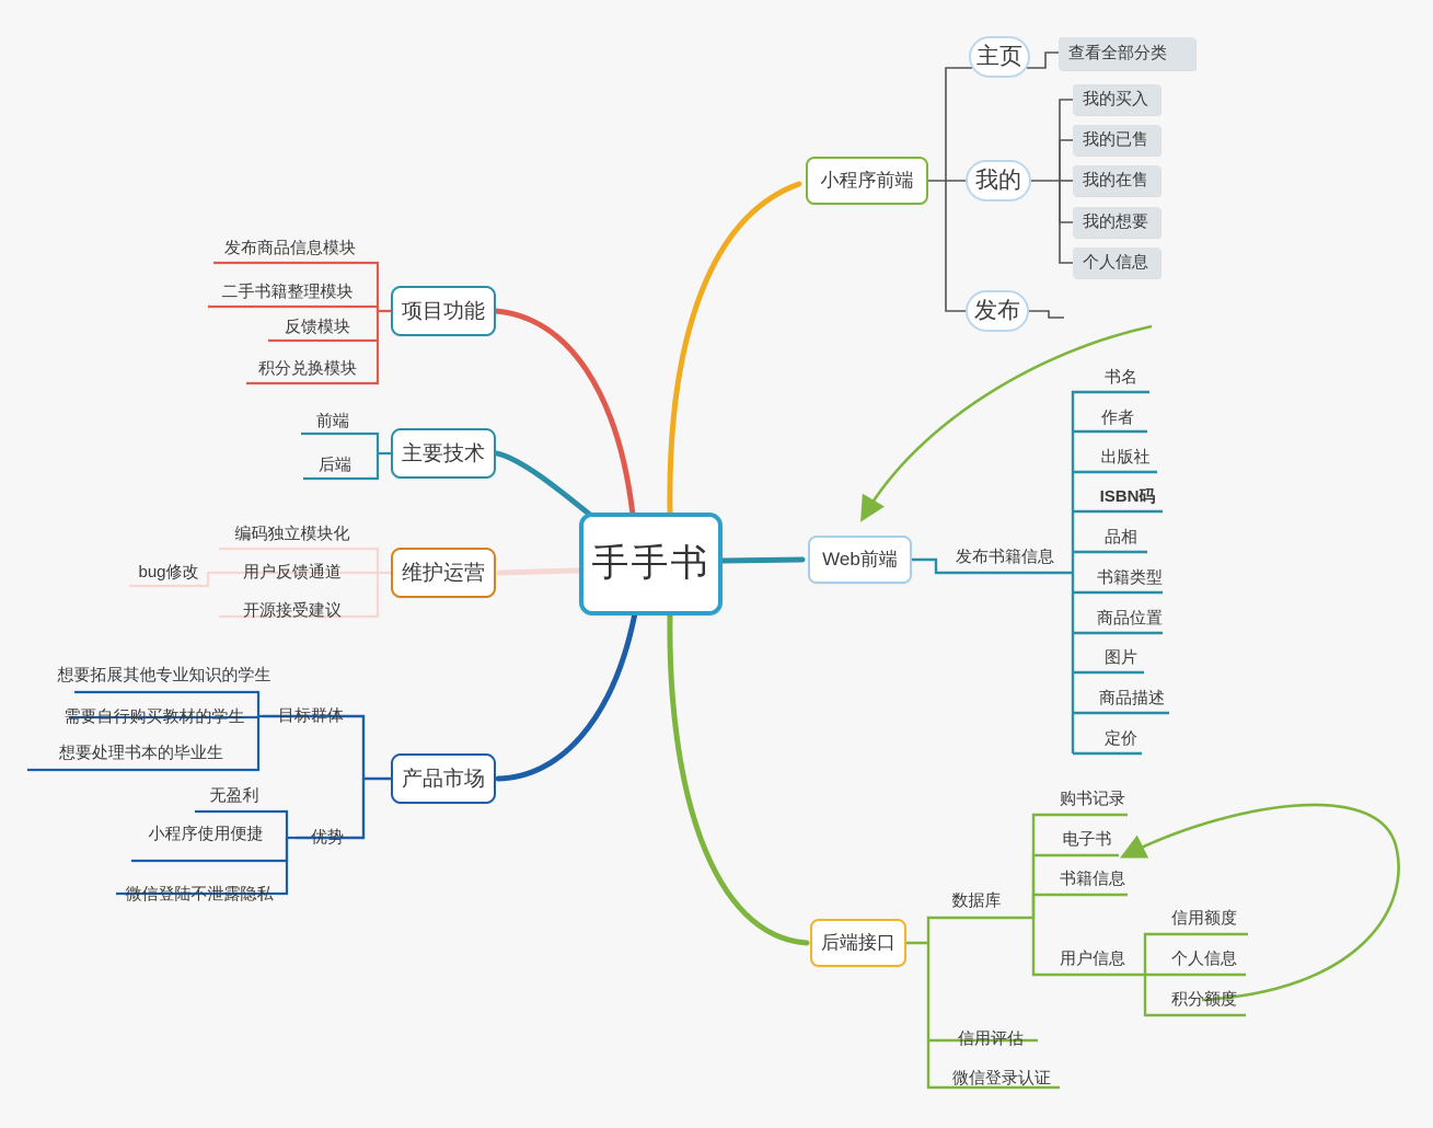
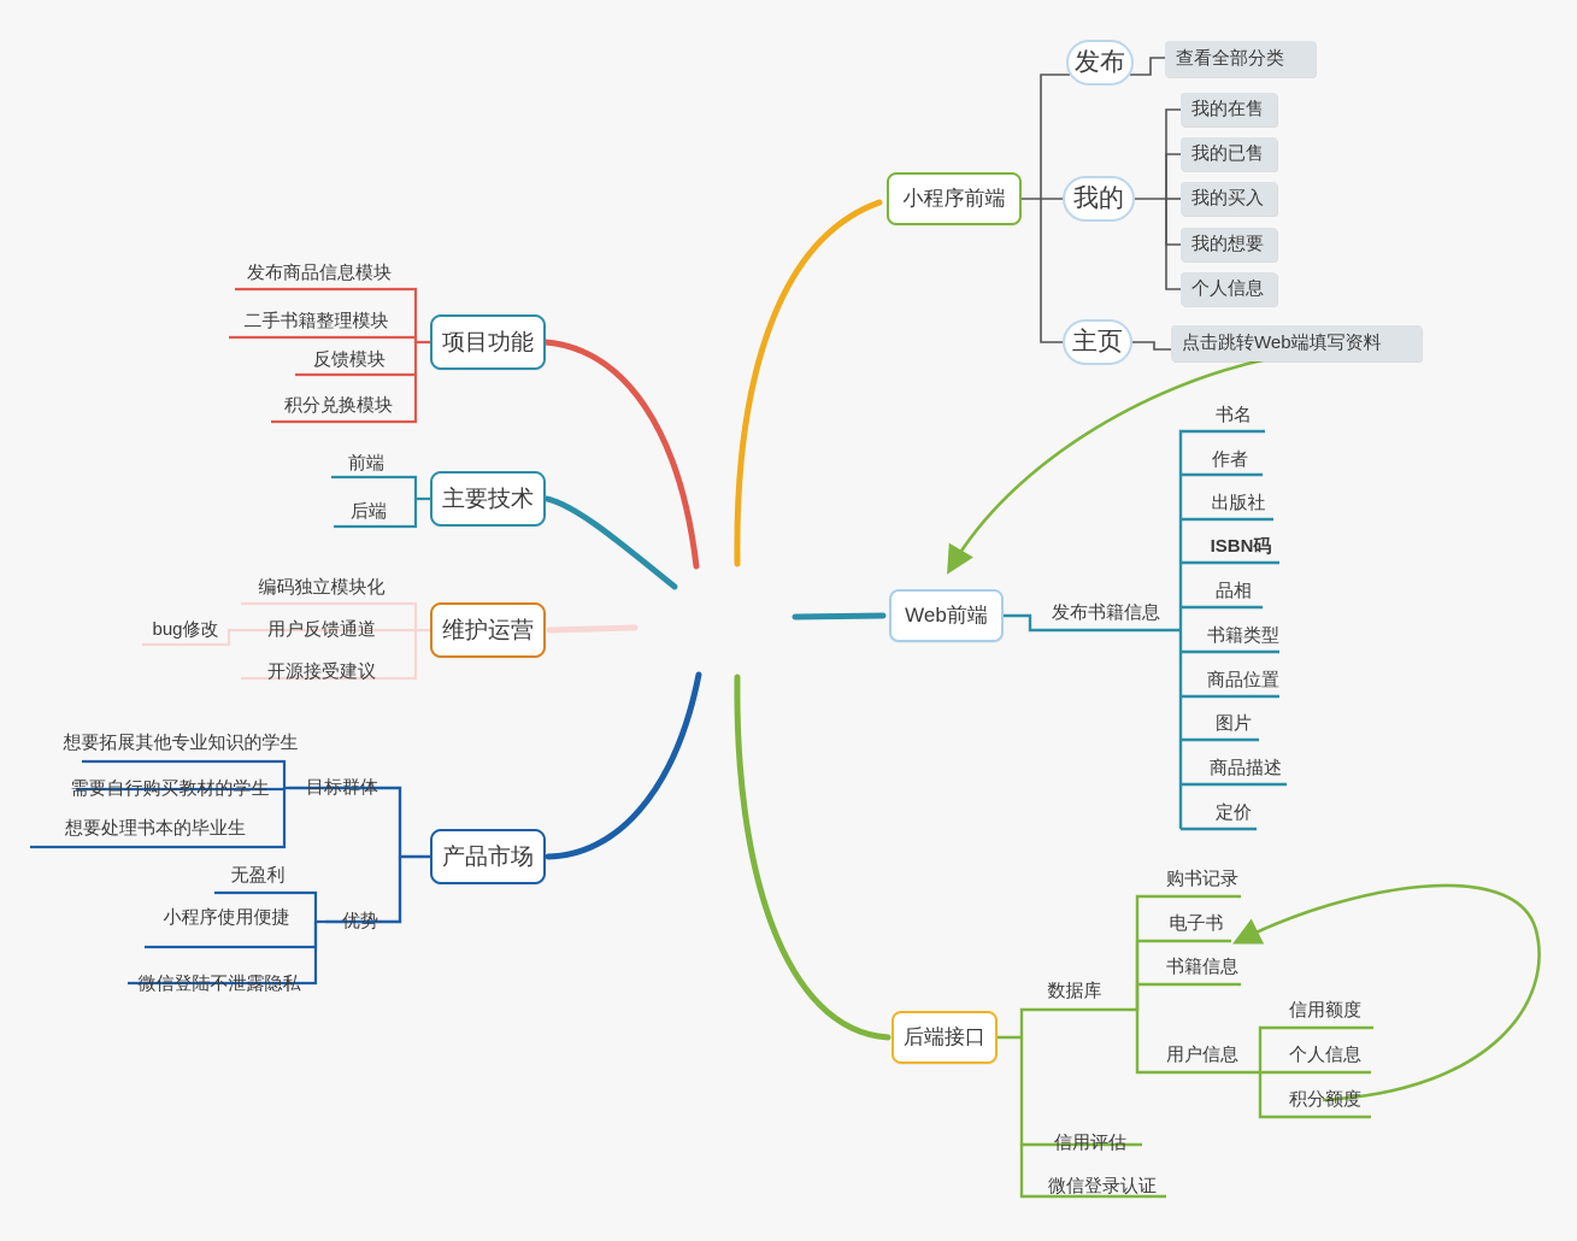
- 手手书
  项目功能
  发布商品信息模块
  二手书籍整理模块
  反馈模块
  积分兑换模块
  主要技术
  前端
  后端
  维护运营
  编码独立模块化
  用户反馈通道
  开源接受建议
  bug修改
  产品市场
  目标群体
  优势
  想要拓展其他专业知识的学生
  需要自行购买教材的学生
  想要处理书本的毕业生
  无盈利
  小程序使用便捷
  微信登陆不泄露隐私
  小程序前端
- 主页
+ 发布
  我的
- 发布
+ 主页
  查看全部分类
- 我的买入
+ 我的在售
  我的已售
- 我的在售
+ 我的买入
  我的想要
  个人信息
+ 点击跳转Web端填写资料
  Web前端
  发布书籍信息
  书名
  作者
  出版社
  ISBN码
  品相
  书籍类型
  商品位置
  图片
  商品描述
  定价
  后端接口
  数据库
  信用评估
  微信登录认证
  购书记录
  电子书
  书籍信息
  用户信息
  信用额度
  个人信息
  积分额度
